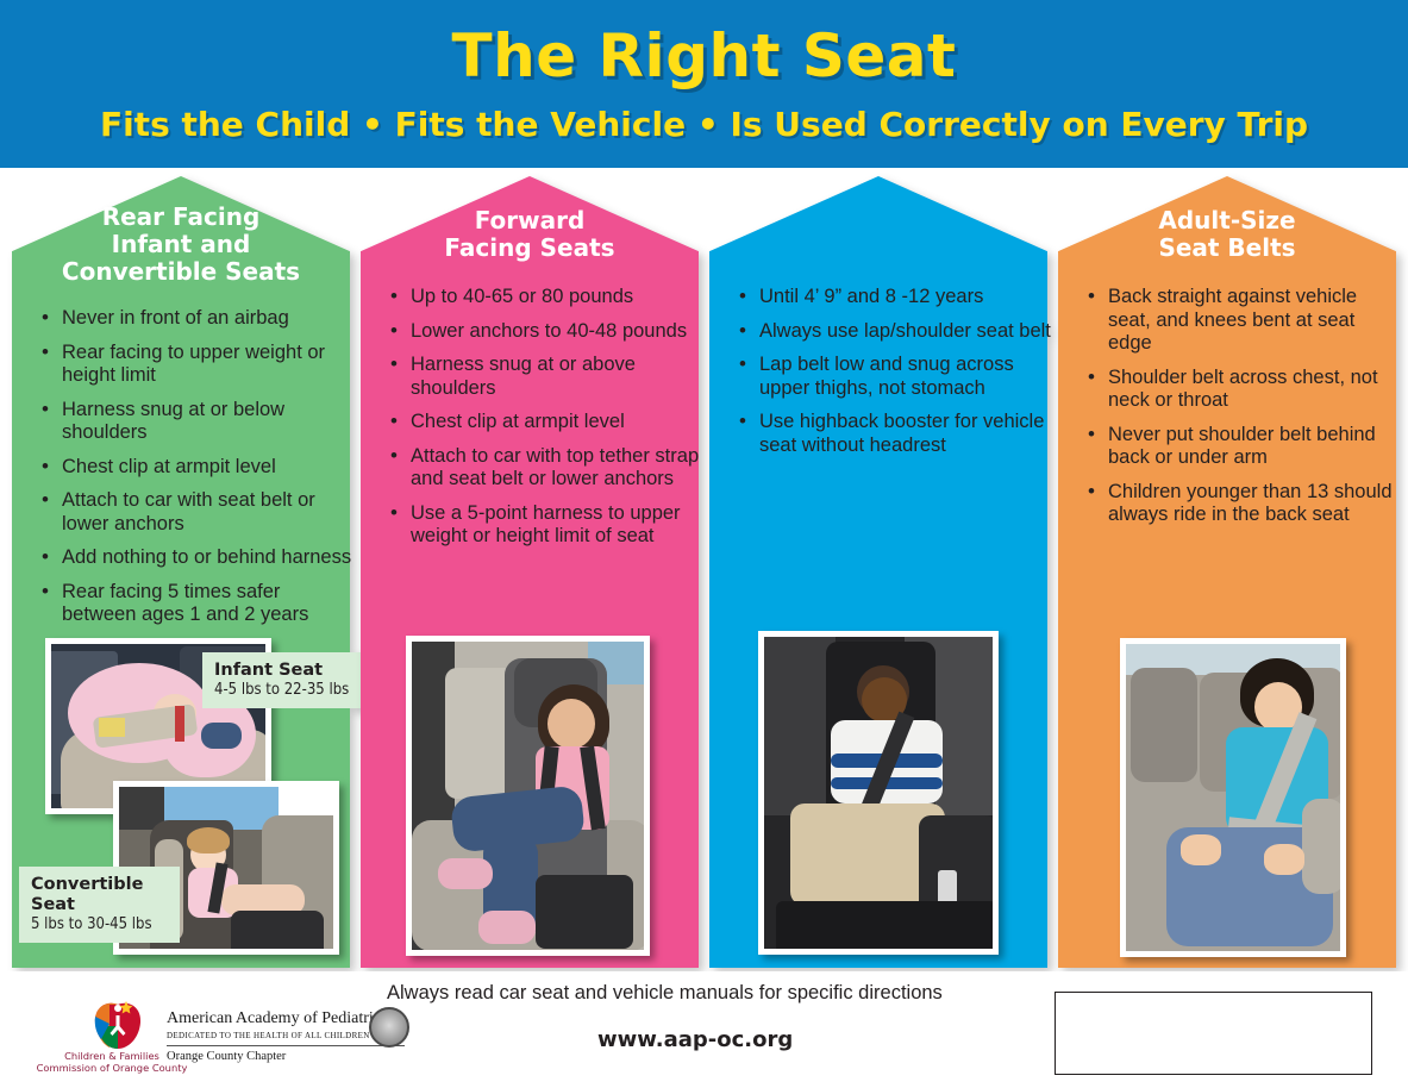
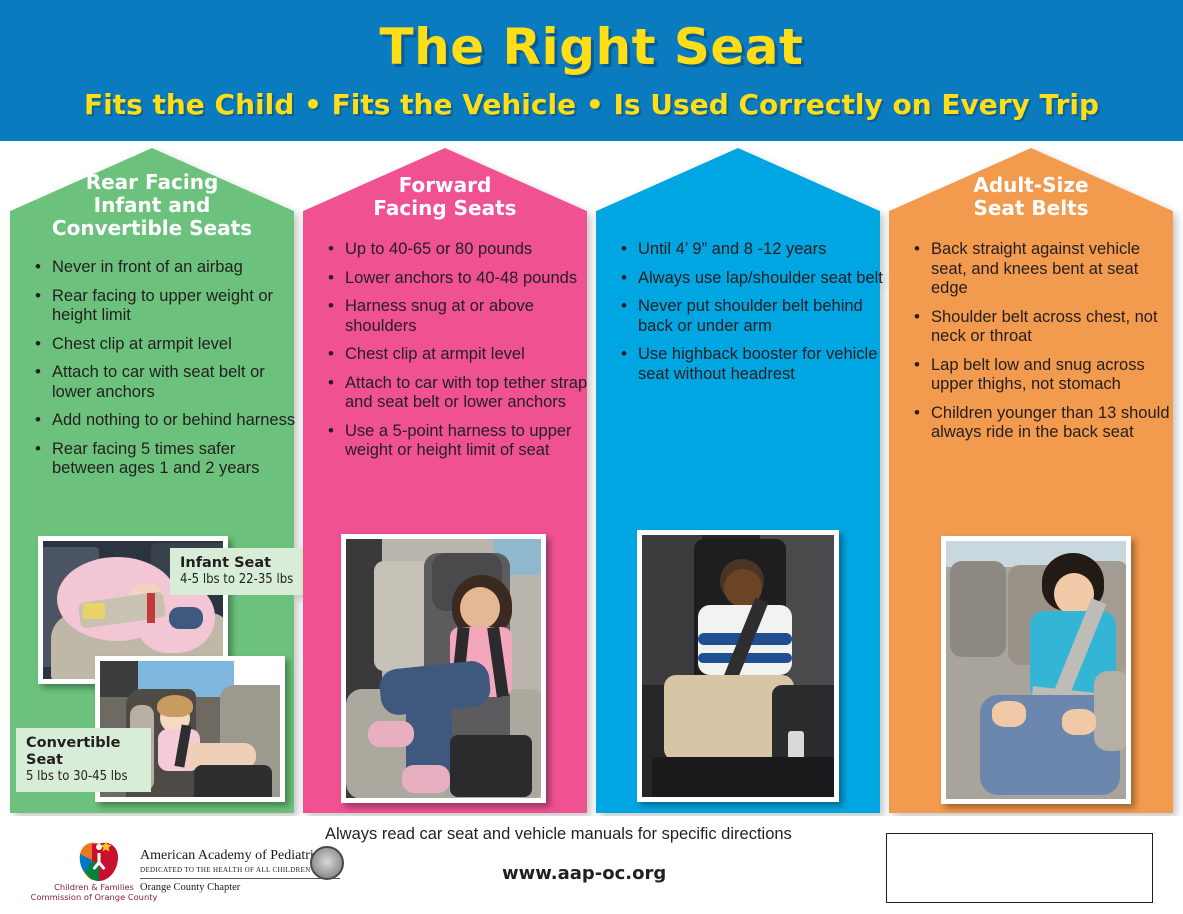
  The Right Seat
  Fits the Child • Fits the Vehicle • Is Used Correctly on Every Trip
  Rear Facing
  Infant and
  Convertible Seats
  Never in front of an airbag
  Rear facing to upper weight or height limit
- Harness snug at or below shoulders
  Chest clip at armpit level
  Attach to car with seat belt or lower anchors
  Add nothing to or behind harness
  Rear facing 5 times safer between ages 1 and 2 years
  Infant Seat
  4-5 lbs to 22-35 lbs
  Convertible
  Seat
  5 lbs to 30-45 lbs
  Forward
  Facing Seats
  Up to 40-65 or 80 pounds
  Lower anchors to 40-48 pounds
  Harness snug at or above shoulders
  Chest clip at armpit level
  Attach to car with top tether strap and seat belt or lower anchors
  Use a 5-point harness to upper weight or height limit of seat
  Until 4’ 9” and 8 -12 years
  Always use lap/shoulder seat belt
- Lap belt low and snug across upper thighs, not stomach
+ Never put shoulder belt behind back or under arm
  Use highback booster for vehicle seat without headrest
  Adult-Size
  Seat Belts
  Back straight against vehicle seat, and knees bent at seat edge
  Shoulder belt across chest, not neck or throat
- Never put shoulder belt behind back or under arm
+ Lap belt low and snug across upper thighs, not stomach
  Children younger than 13 should always ride in the back seat
  Always read car seat and vehicle manuals for specific directions
  www.aap-oc.org
  Children & Families
  Commission of Orange County
  American Academy of Pediatr
  DEDICATED TO THE HEALTH OF ALL CHILDREN
  Orange County Chapter
